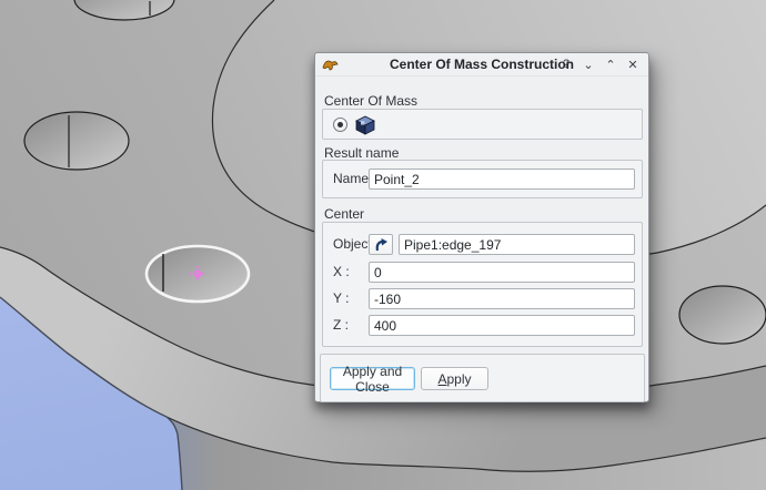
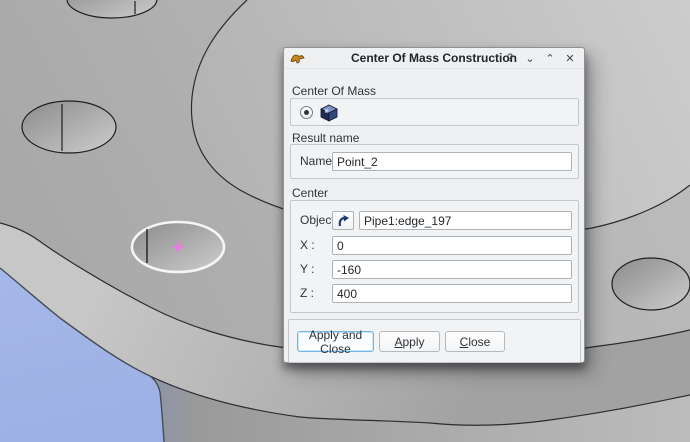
  Center Of Mass Construction
  ?
  ⌄
  ⌃
  ✕
  Center Of Mass
  Result name
  Name
  Point_2
  Center
  Objec
  Pipe1:edge_197
  X :
  0
  Y :
  -160
  Z :
  400
  Apply and Close
  Apply
+ Close
